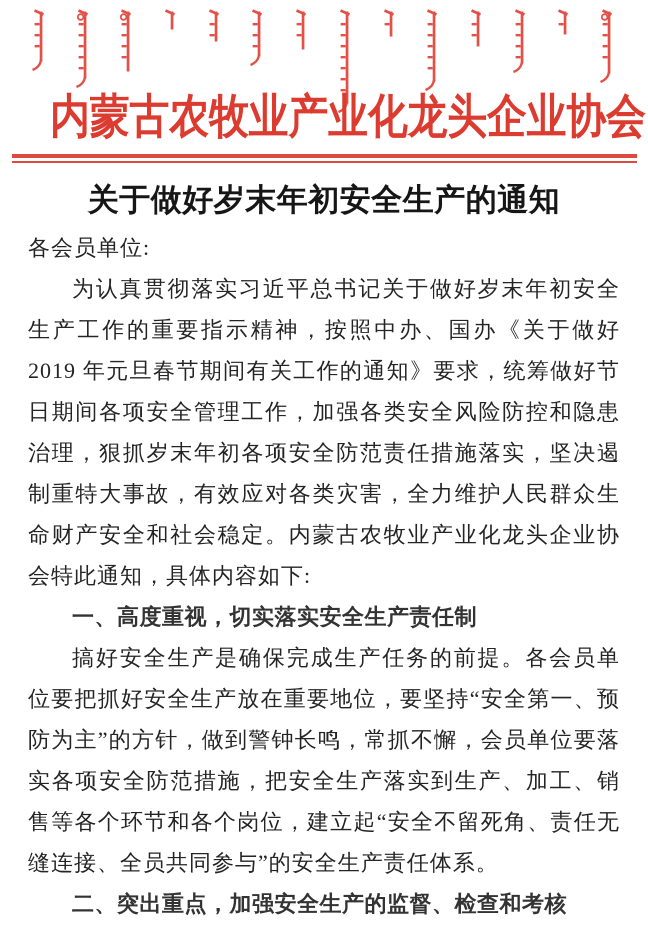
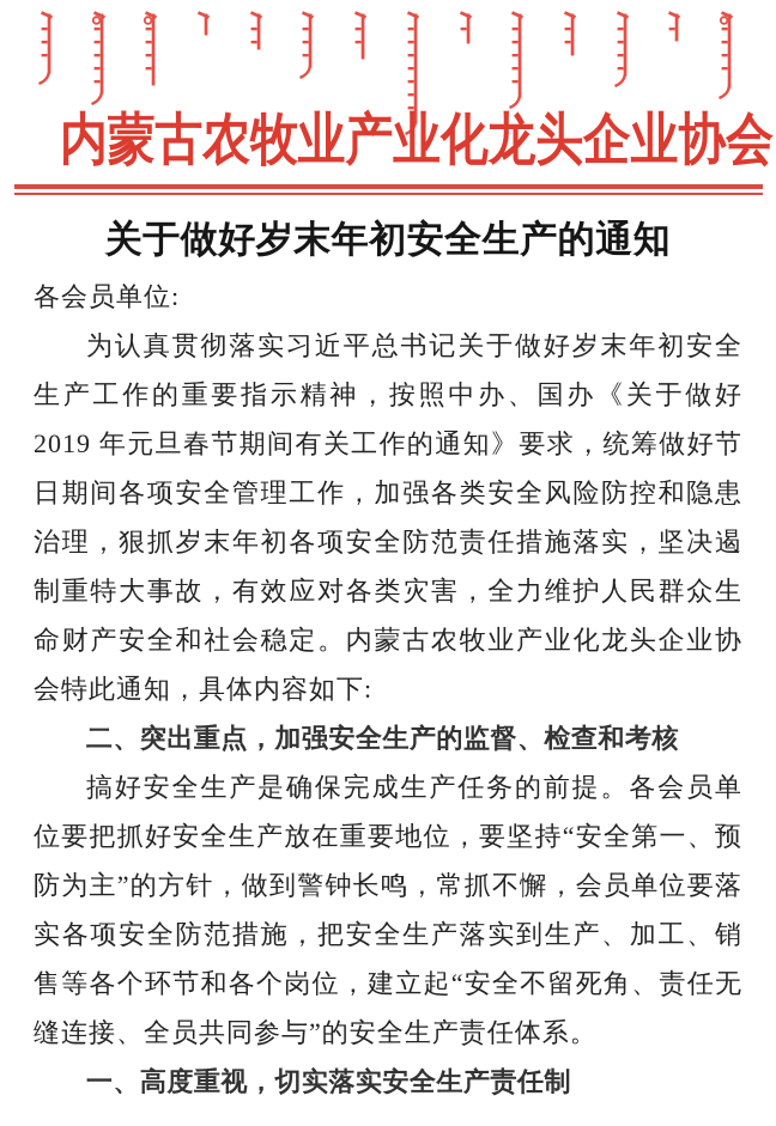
  内蒙古农牧业产业化龙头企业协会
  关于做好岁末年初安全生产的通知
  各会员单位:
  为认真贯彻落实习近平总书记关于做好岁末年初安全生产工作的重要指示精神，按照中办、国办《关于做好 2019 年元旦春节期间有关工作的通知》要求，统筹做好节日期间各项安全管理工作，加强各类安全风险防控和隐患治理，狠抓岁末年初各项安全防范责任措施落实，坚决遏制重特大事故，有效应对各类灾害，全力维护人民群众生命财产安全和社会稳定。内蒙古农牧业产业化龙头企业协会特此通知，具体内容如下:
- 一、高度重视，切实落实安全生产责任制
+ 二、突出重点，加强安全生产的监督、检查和考核
  搞好安全生产是确保完成生产任务的前提。各会员单位要把抓好安全生产放在重要地位，要坚持“安全第一、预防为主”的方针，做到警钟长鸣，常抓不懈，会员单位要落实各项安全防范措施，把安全生产落实到生产、加工、销售等各个环节和各个岗位，建立起“安全不留死角、责任无缝连接、全员共同参与”的安全生产责任体系。
- 二、突出重点，加强安全生产的监督、检查和考核
+ 一、高度重视，切实落实安全生产责任制
